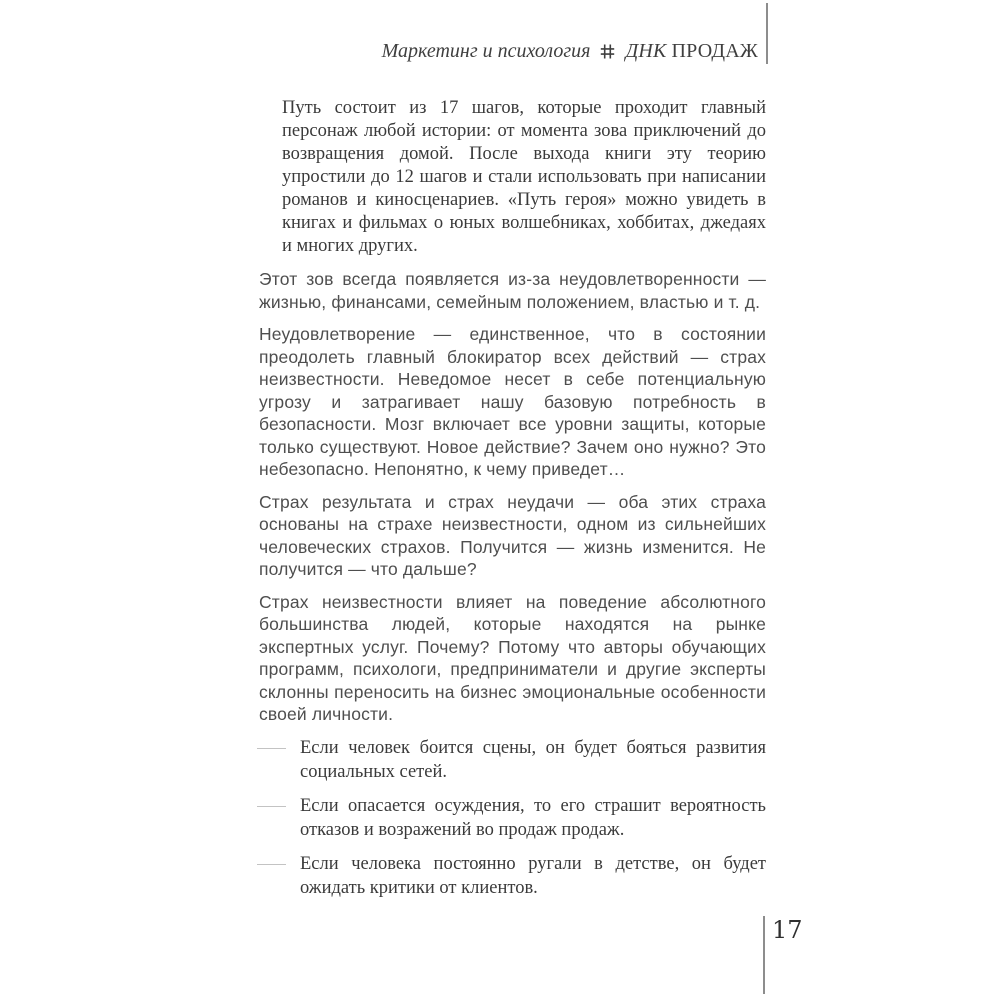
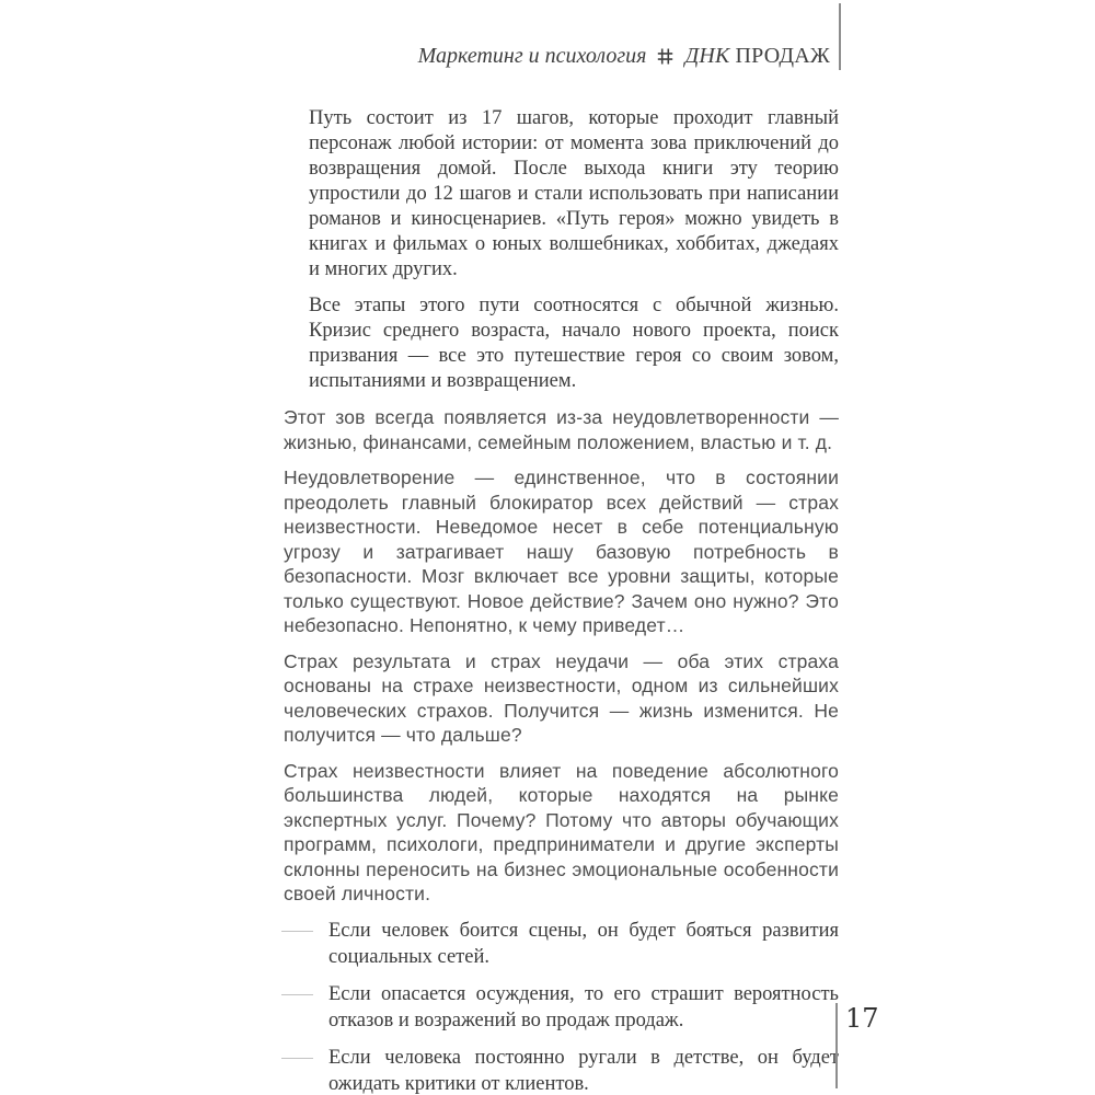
  Маркетинг и психология
  ДНК ПРОДАЖ
  Путь состоит из 17 шагов, которые проходит главный персонаж любой истории: от момента зова приключений до возвращения домой. После выхода книги эту теорию упростили до 12 шагов и стали использовать при написании романов и киносценариев. «Путь героя» можно увидеть в книгах и фильмах о юных волшебниках, хоббитах, джедаях и многих других.
+ Все этапы этого пути соотносятся с обычной жизнью. Кризис среднего возраста, начало нового проекта, поиск призвания — все это путешествие героя со своим зовом, испытаниями и возвращением.
  Этот зов всегда появляется из-за неудовлетворенности — жизнью, финансами, семейным положением, властью и т. д.
  Неудовлетворение — единственное, что в состоянии преодолеть главный блокиратор всех действий — страх неизвестности. Неведомое несет в себе потенциальную угрозу и затрагивает нашу базовую потребность в безопасности. Мозг включает все уровни защиты, которые только существуют. Новое действие? Зачем оно нужно? Это небезопасно. Непонятно, к чему приведет…
  Страх результата и страх неудачи — оба этих страха основаны на страхе неизвестности, одном из сильнейших человеческих страхов. Получится — жизнь изменится. Не получится — что дальше?
  Страх неизвестности влияет на поведение абсолютного большинства людей, которые находятся на рынке экспертных услуг. Почему? Потому что авторы обучающих программ, психологи, предприниматели и другие эксперты склонны переносить на бизнес эмоциональные особенности своей личности.
  Если человек боится сцены, он будет бояться развития социальных сетей.
  Если опасается осуждения, то его страшит вероятность отказов и возражений во продаж продаж.
  Если человека постоянно ругали в детстве, он будет ожидать критики от клиентов.
  17
